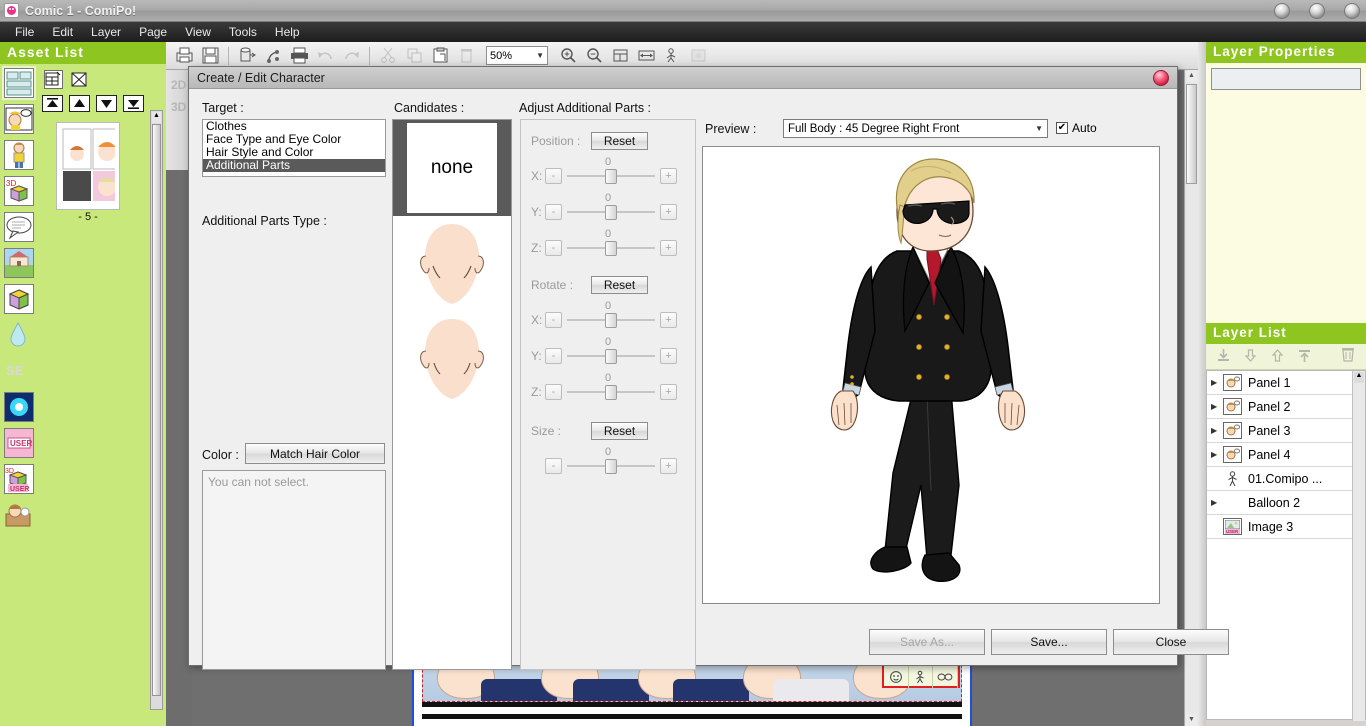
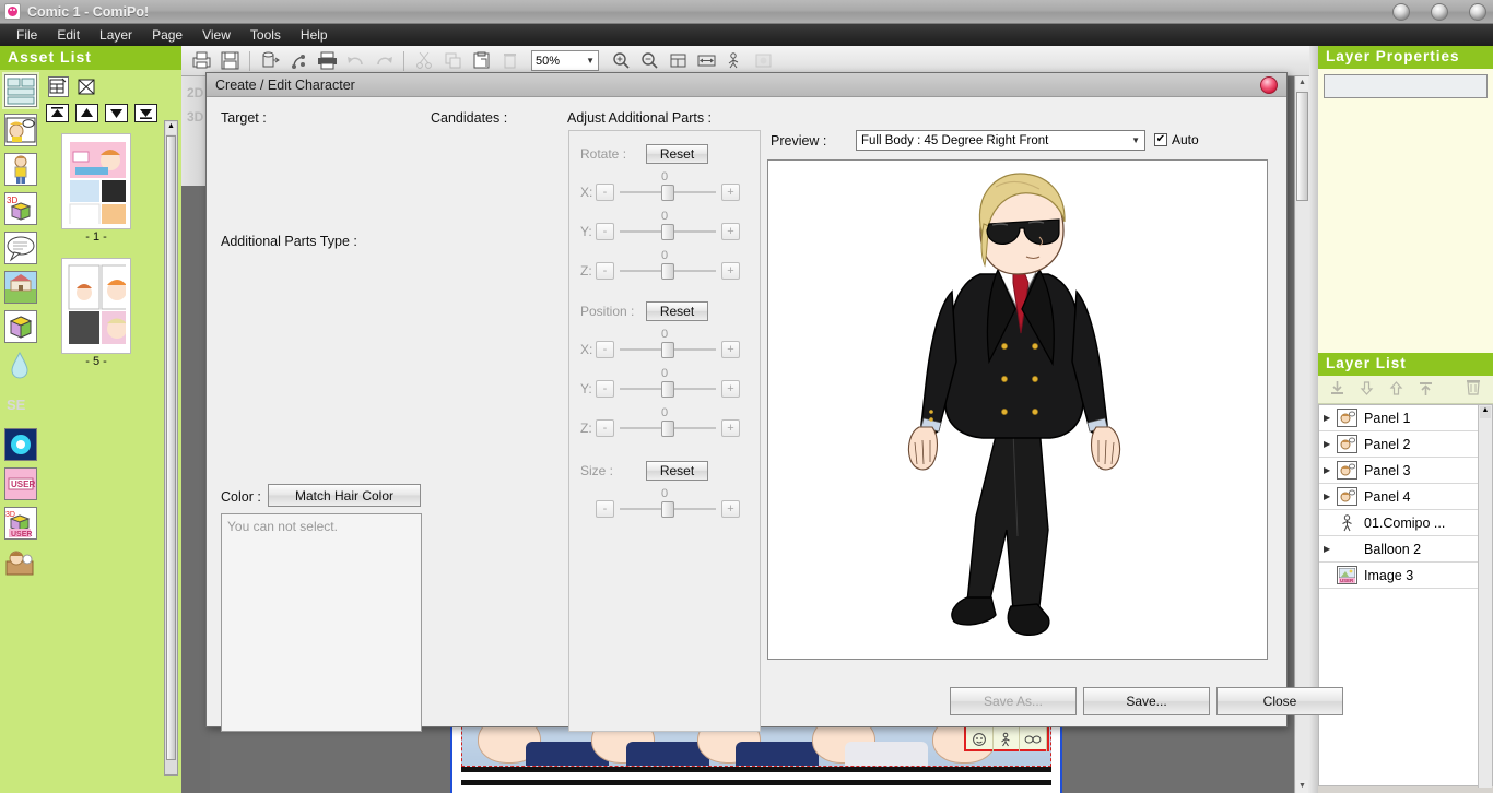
  Comic 1 - ComiPo!
  File
  Edit
  Layer
  Page
  View
  Tools
  Help
  Asset List
  3D
  SE
  USER
+ - 1 -
  - 5 -
  50%
  ▼
  2D
  3D
  Layer Properties
  Layer List
  ▶
  Panel 1
  ▶
  Panel 2
  ▶
  Panel 3
  ▶
  Panel 4
  01.Comipo ...
  ▶
  Balloon 2
  Image 3
  Create / Edit Character
  Target :
- Clothes
- Face Type and Eye Color
- Hair Style and Color
- Additional Parts
  Additional Parts Type :
  Color :
  Match Hair Color
  You can not select.
  Candidates :
- none
  Adjust Additional Parts :
- Position :
+ Rotate :
  Reset
  0
  X:
  -
  +
  0
  Y:
  -
  +
  0
  Z:
  -
  +
- Rotate :
+ Position :
  Reset
  0
  X:
  -
  +
  0
  Y:
  -
  +
  0
  Z:
  -
  +
  Size :
  Reset
  0
  -
  +
  Preview :
  Full Body : 45 Degree Right Front
  ▼
  ✔
  Auto
  Save As...
  Save...
  Close
